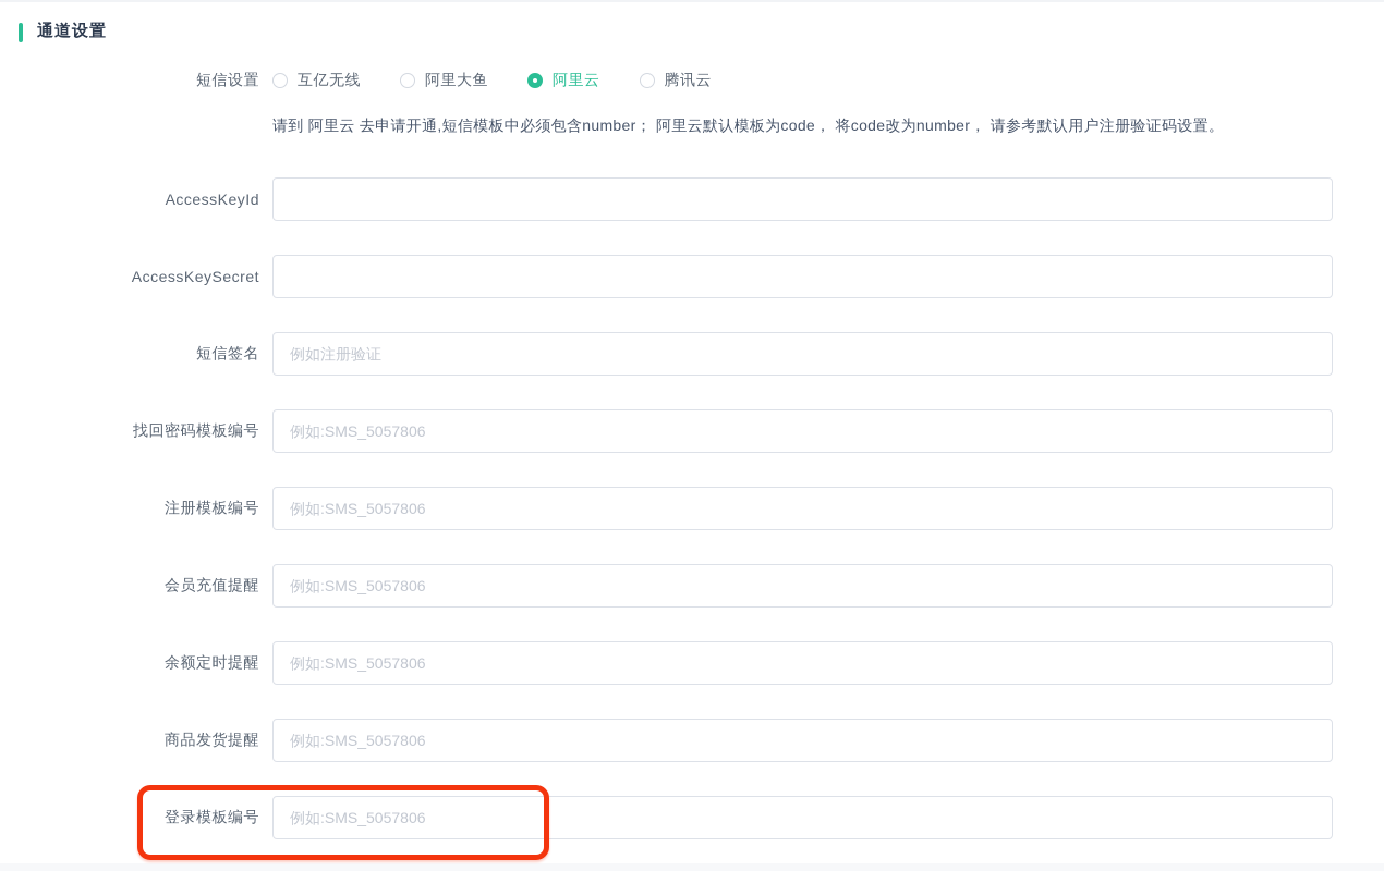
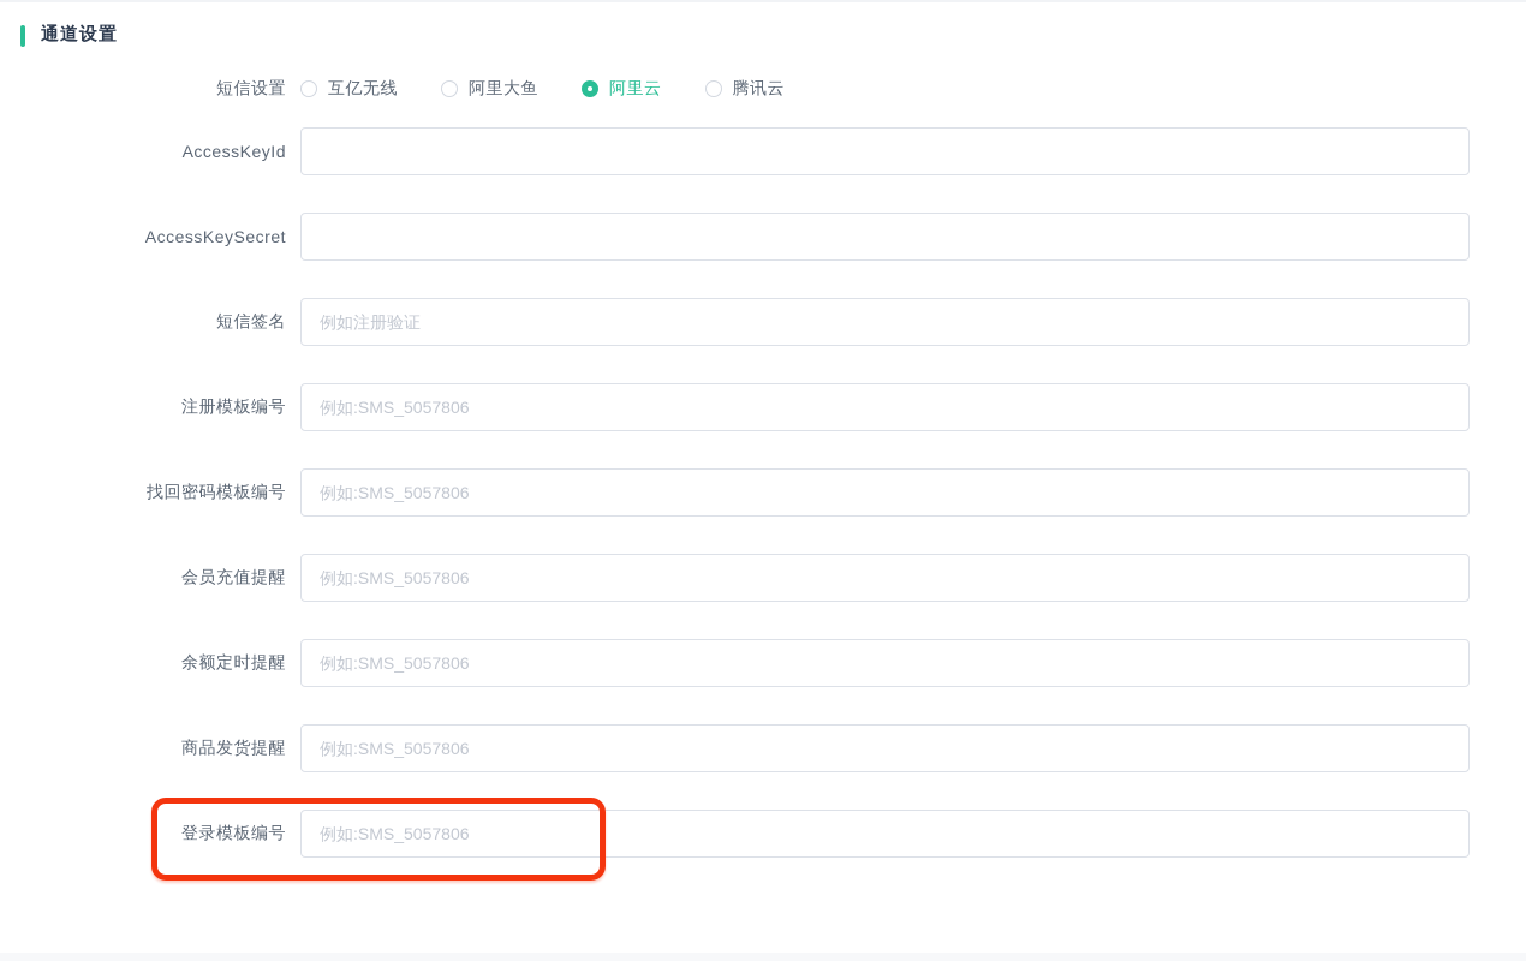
  通道设置
  短信设置
  互亿无线
  阿里大鱼
  阿里云
  腾讯云
- 请到 阿里云 去申请开通,短信模板中必须包含number； 阿里云默认模板为code， 将code改为number， 请参考默认用户注册验证码设置。
  AccessKeyId
  AccessKeySecret
  短信签名
  例如注册验证
- 找回密码模板编号
+ 注册模板编号
  例如:SMS_5057806
- 注册模板编号
+ 找回密码模板编号
  例如:SMS_5057806
  会员充值提醒
  例如:SMS_5057806
  余额定时提醒
  例如:SMS_5057806
  商品发货提醒
  例如:SMS_5057806
  登录模板编号
  例如:SMS_5057806
